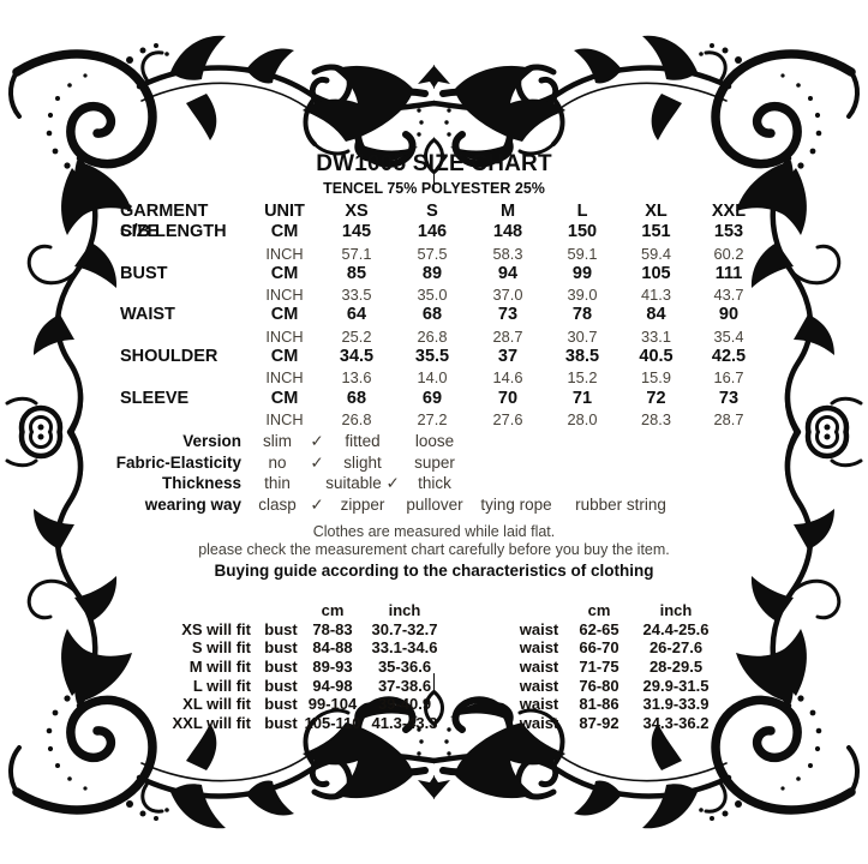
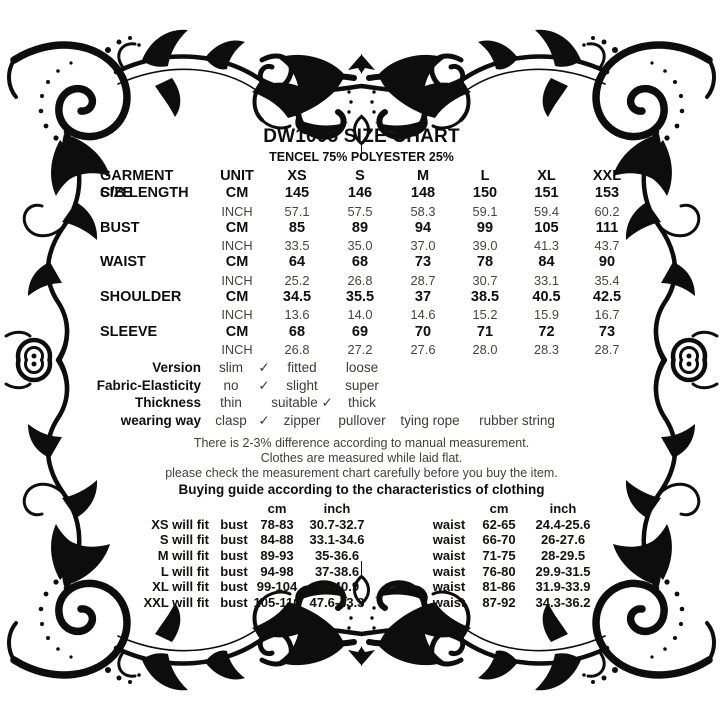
  DW1005 SIZE CHART
  TENCEL 75% POLYESTER 25%
  GARMENT SIZE
  UNIT
  XS
  S
  M
  L
  XL
  XXL
  C/B LENGTH
  CM
  145
  146
  148
  150
  151
  153
  INCH
  57.1
  57.5
  58.3
  59.1
  59.4
  60.2
  BUST
  CM
  85
  89
  94
  99
  105
  111
  INCH
  33.5
  35.0
  37.0
  39.0
  41.3
  43.7
  WAIST
  CM
  64
  68
  73
  78
  84
  90
  INCH
  25.2
  26.8
  28.7
  30.7
  33.1
  35.4
  SHOULDER
  CM
  34.5
  35.5
  37
  38.5
  40.5
  42.5
  INCH
  13.6
  14.0
  14.6
  15.2
  15.9
  16.7
  SLEEVE
  CM
  68
  69
  70
  71
  72
  73
  INCH
  26.8
  27.2
  27.6
  28.0
  28.3
  28.7
  Version
  slim
  ✓
  fitted
  loose
  Fabric-Elasticity
  no
  ✓
  slight
  super
  Thickness
  thin
  suitable ✓
  thick
  wearing way
  clasp
  ✓
  zipper
  pullover
  tying rope
  rubber string
+ There is 2-3% difference according to manual measurement.
  Clothes are measured while laid flat.
  please check the measurement chart carefully before you buy the item.
  Buying guide according to the characteristics of clothing
  cm
  inch
  cm
  inch
  XS will fit
  bust
  78-83
  30.7-32.7
  waist
  62-65
  24.4-25.6
  S will fit
  bust
  84-88
  33.1-34.6
  waist
  66-70
  26-27.6
  M will fit
  bust
  89-93
  35-36.6
  waist
  71-75
  28-29.5
  L will fit
  bust
  94-98
  37-38.6
  waist
  76-80
  29.9-31.5
  XL will fit
  bust
  99-104
  39-40.9
  waist
  81-86
  31.9-33.9
  XXL will fit
  bust
  105-110
- 41.3-43.3
+ 47.6-43.3
  waist
  87-92
  34.3-36.2
